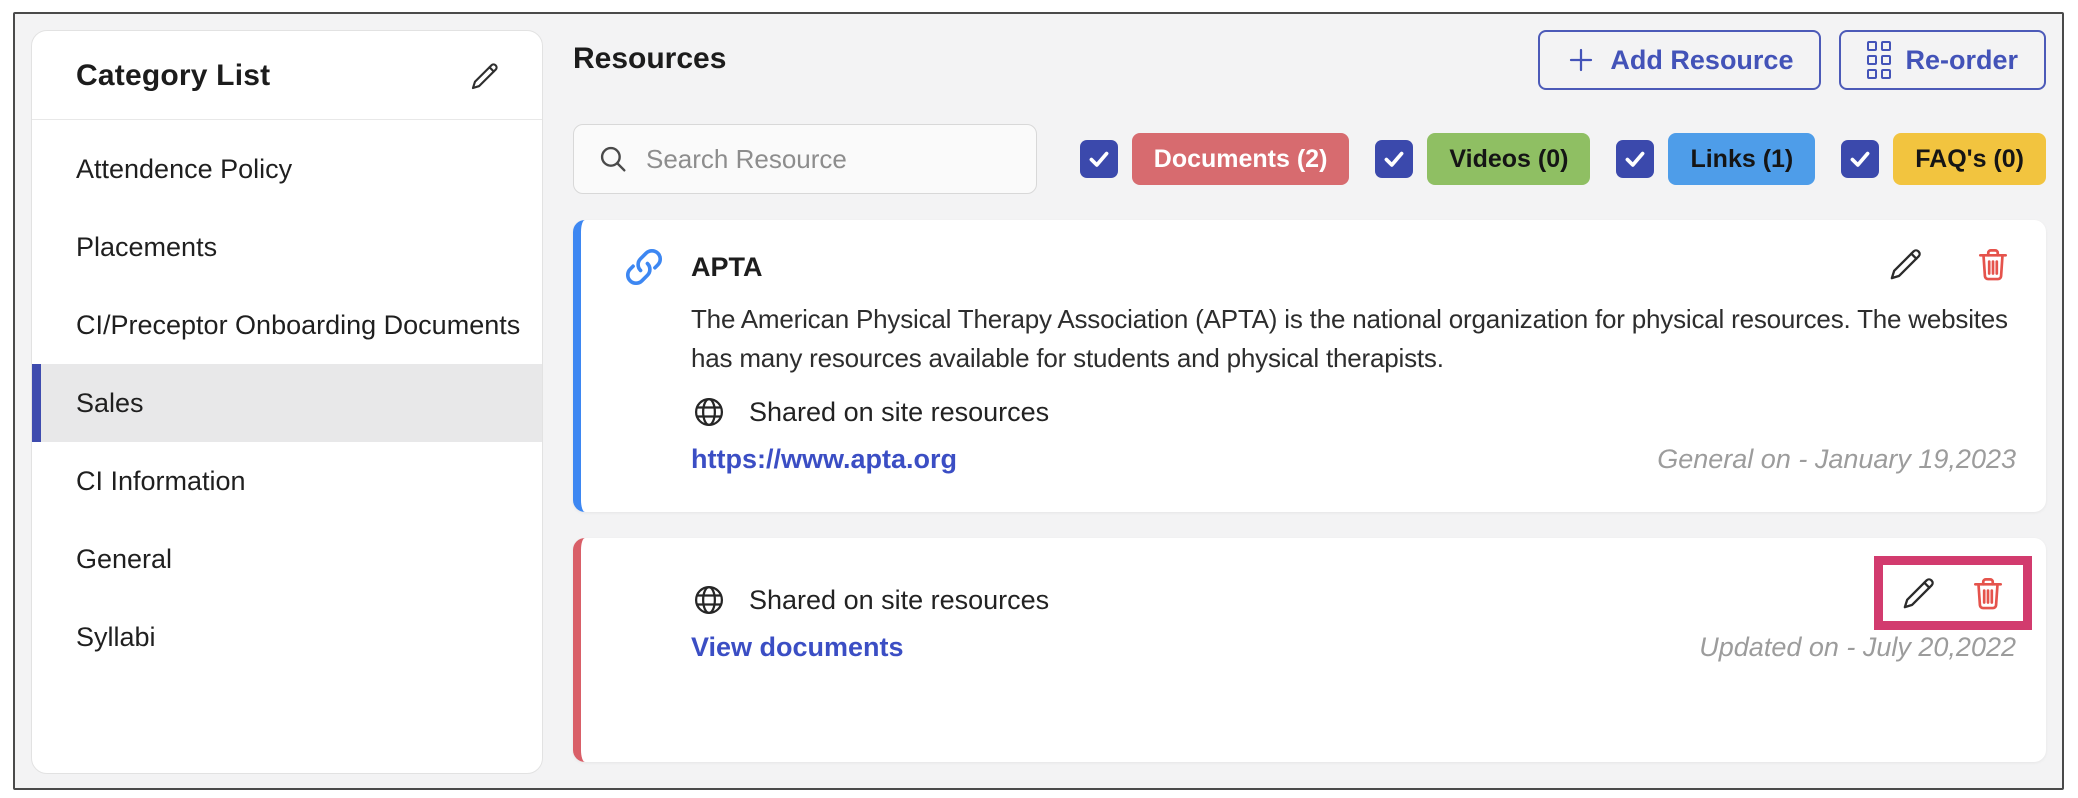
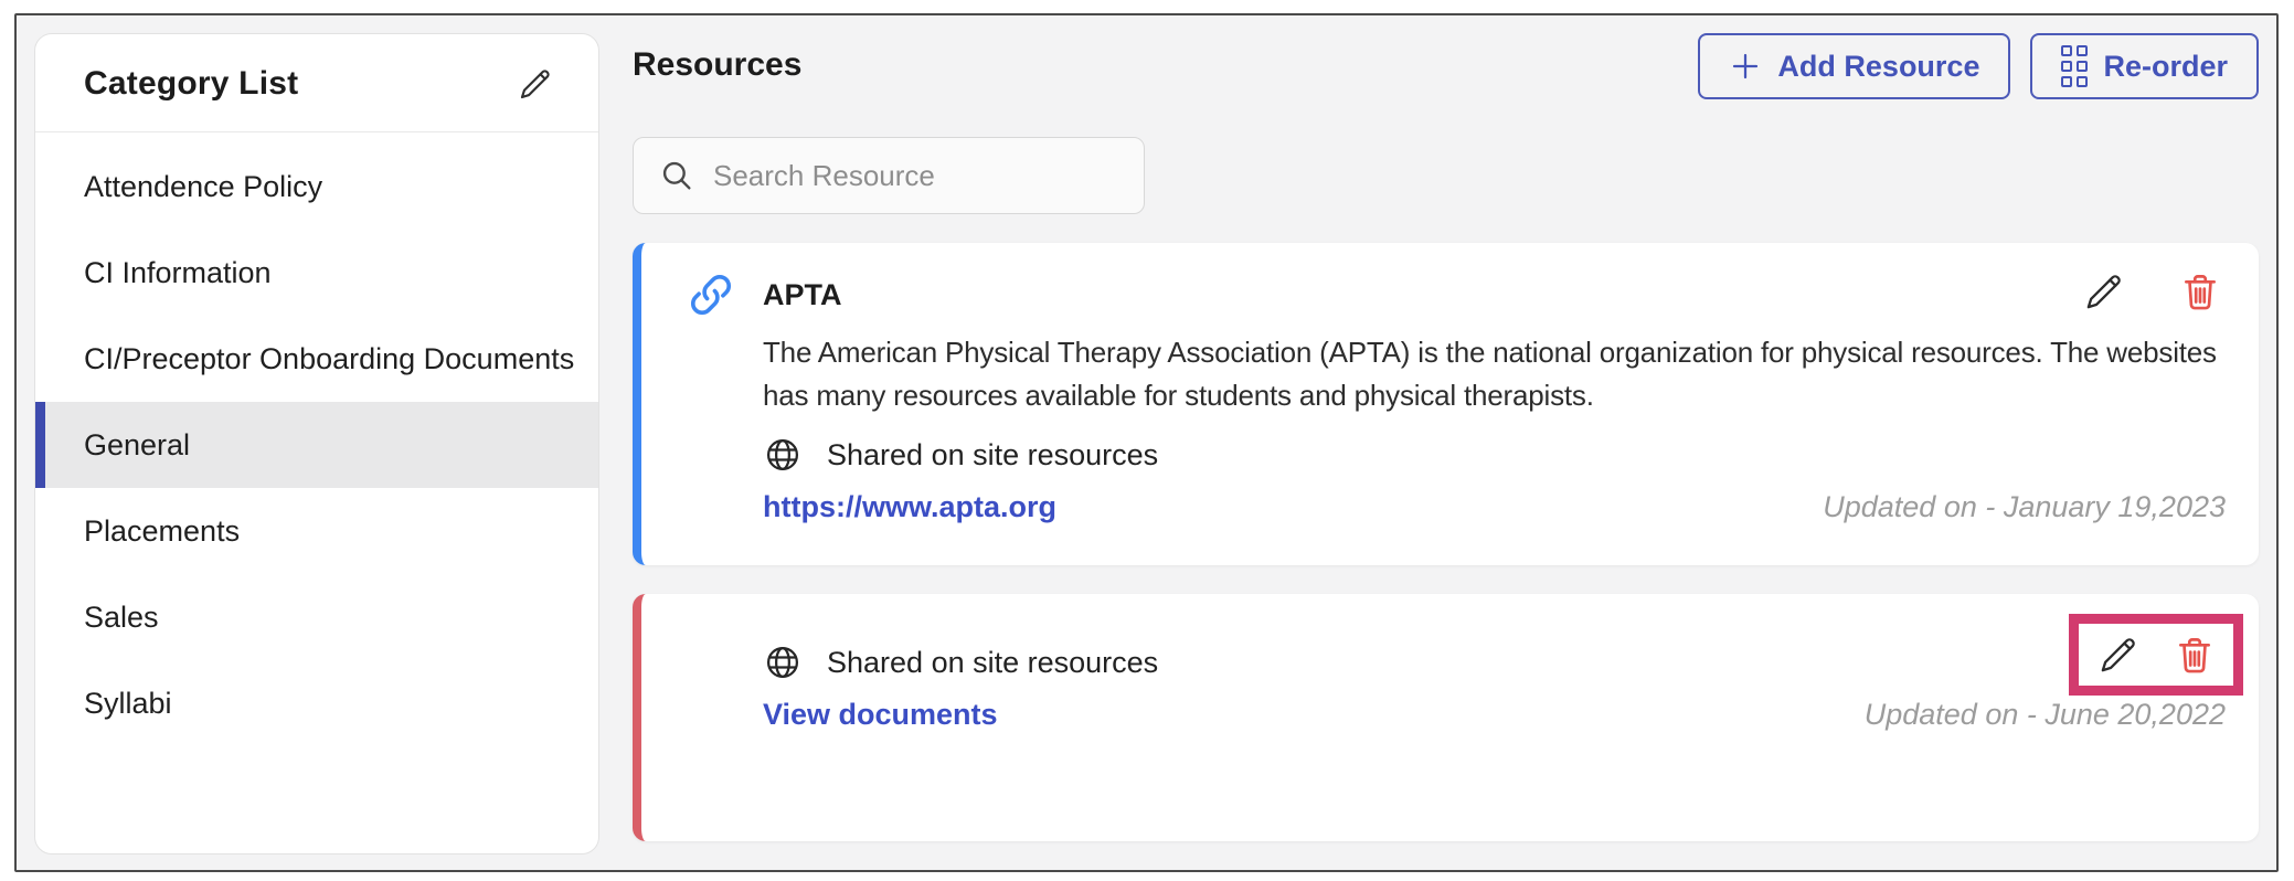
  Category List
  Attendence Policy
- Placements
+ CI Information
  CI/Preceptor Onboarding Documents
- Sales
+ General
- CI Information
+ Placements
- General
+ Sales
  Syllabi
  Resources
  Add Resource
  Re-order
  Search Resource
- Documents (2)
- Videos (0)
- Links (1)
- FAQ's (0)
  APTA
  The American Physical Therapy Association (APTA) is the national organization for physical resources. The websites has many resources available for students and physical therapists.
  Shared on site resources
  https://www.apta.org
- General on - January 19,2023
+ Updated on - January 19,2023
  Shared on site resources
  View documents
- Updated on - July 20,2022
+ Updated on - June 20,2022
